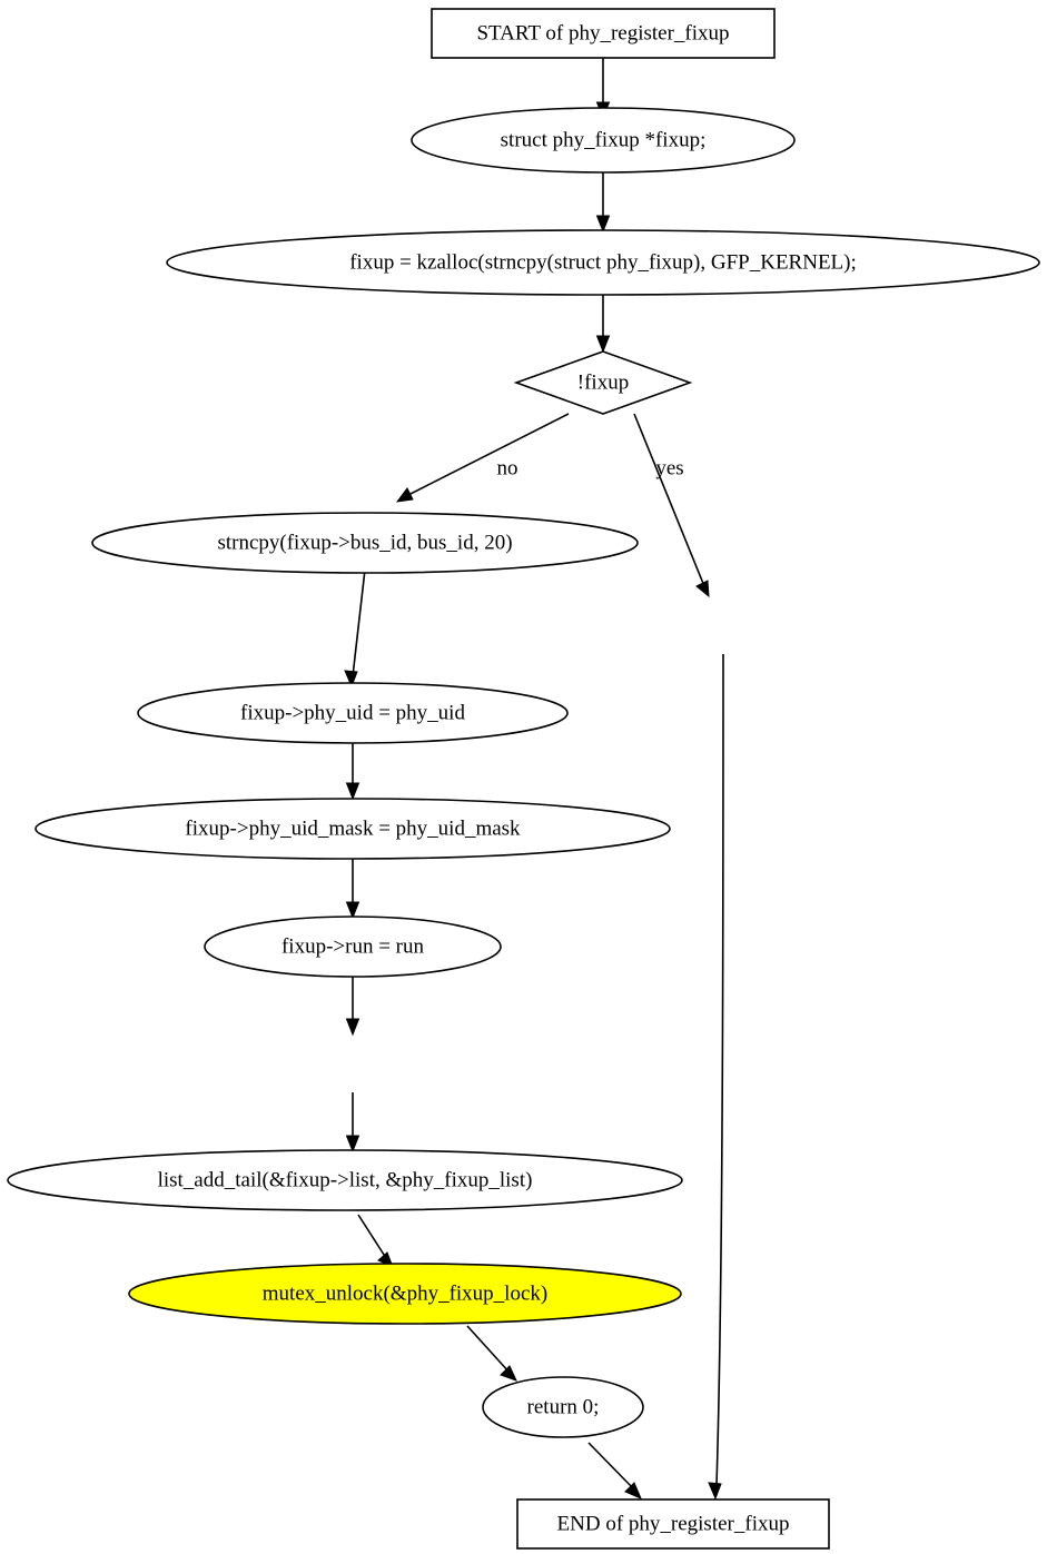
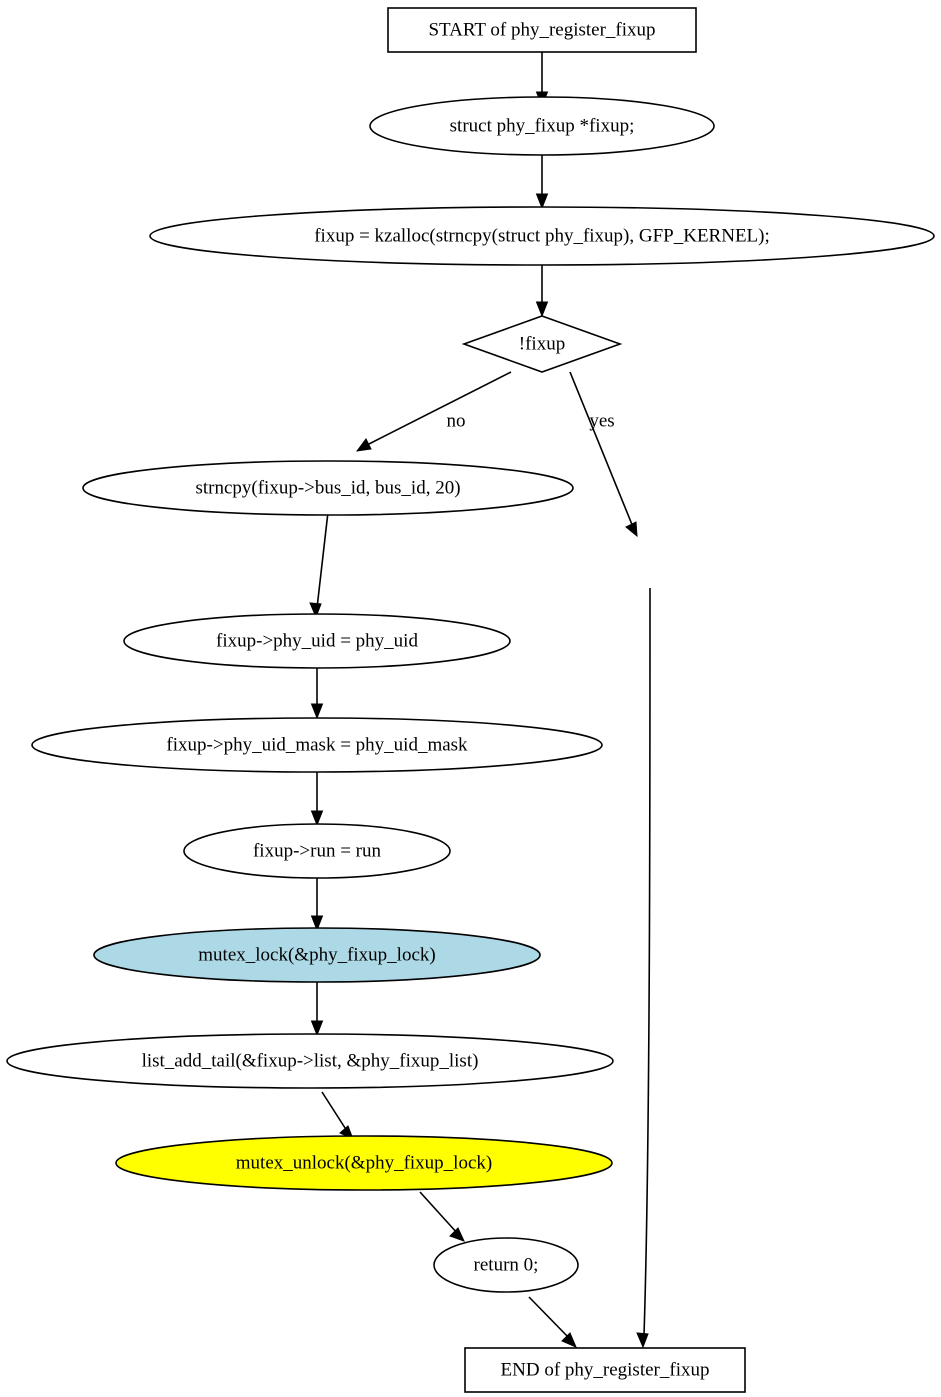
  no
  yes
  START of phy_register_fixup
  struct phy_fixup *fixup;
  fixup = kzalloc(strncpy(struct phy_fixup), GFP_KERNEL);
  !fixup
  strncpy(fixup->bus_id, bus_id, 20)
  fixup->phy_uid = phy_uid
  fixup->phy_uid_mask = phy_uid_mask
  fixup->run = run
+ mutex_lock(&phy_fixup_lock)
  list_add_tail(&fixup->list, &phy_fixup_list)
  mutex_unlock(&phy_fixup_lock)
  return 0;
  END of phy_register_fixup
